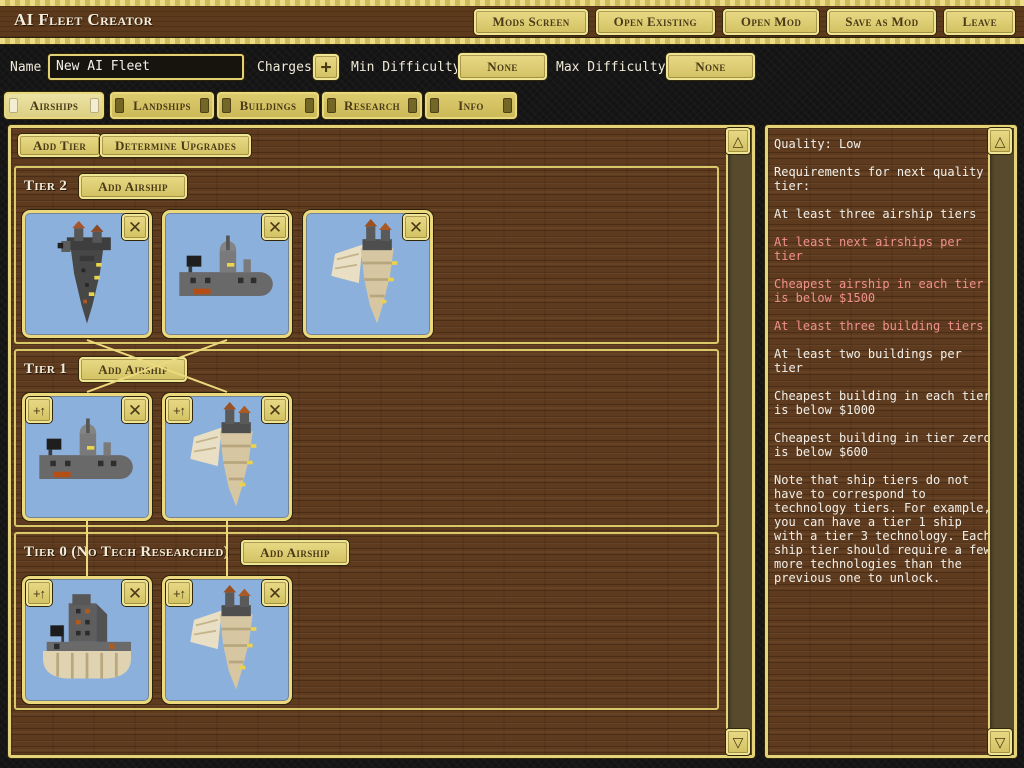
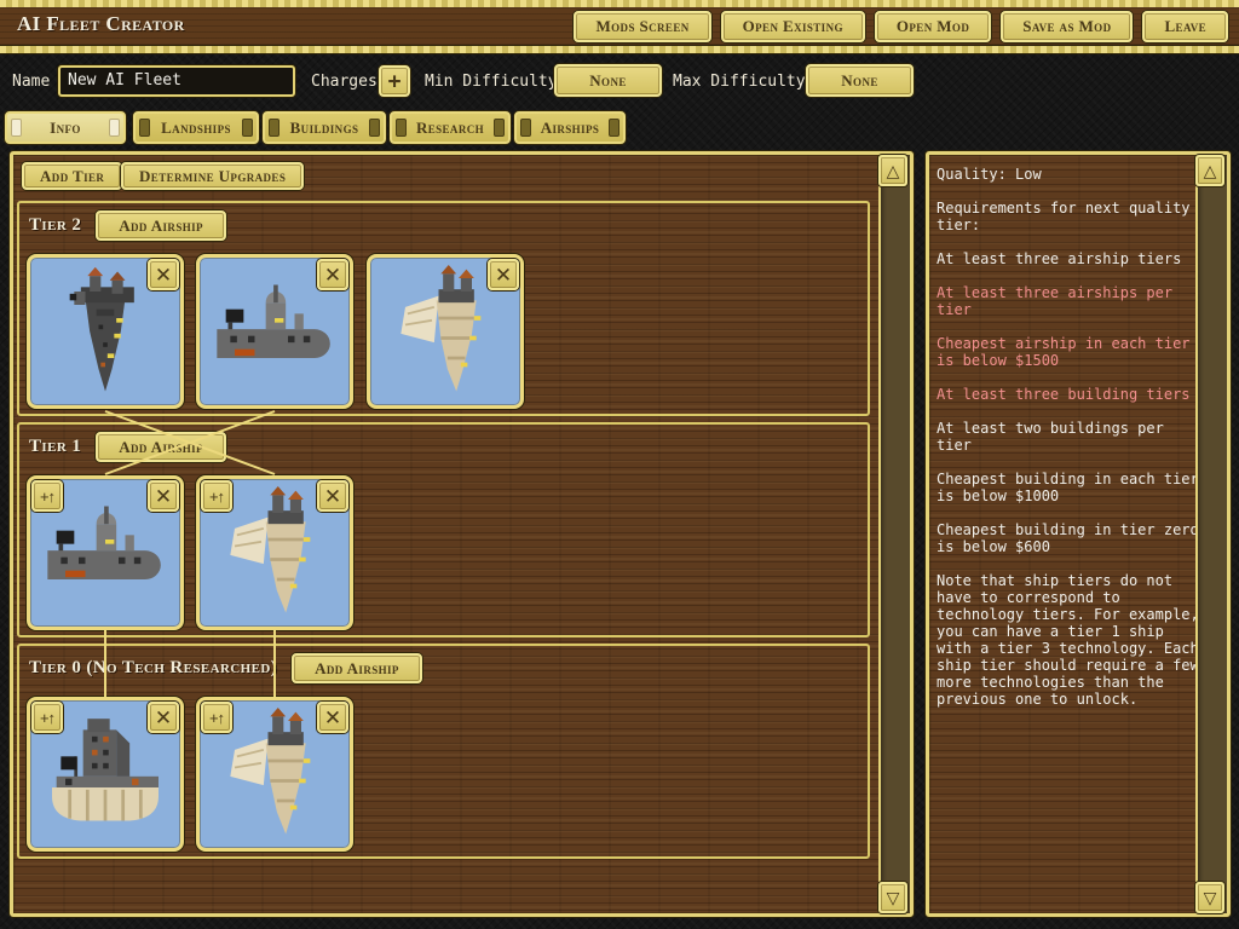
  AI Fleet Creator
  Mods Screen
  Open Existing
  Open Mod
  Save as Mod
  Leave
  Name
  New AI Fleet
  Charges
  +
  Min Difficulty
  None
  Max Difficulty
  None
- Airships
+ Info
  Landships
  Buildings
  Research
- Info
+ Airships
  Add Tier
  Determine Upgrades
  Tier 2
  Add Airship
  ✕
  ✕
  ✕
  Tier 1
  Add Airhi
  +↑
  ✕
  +↑
  ✕
  Tier 0 (No Tech Researched
  Add Airship
  +↑
  ✕
  +↑
  ✕
  △
  ▽
  Quality: Low
  Requirements for next quality tier:
  At least three airship tiers
- At least next airships per tier
+ At least three airships per tier
  Cheapest airship in each tier is below $1500
  At least three building tiers
  At least two buildings per tier
  Cheapest building in each tie is below $1000
  Cheapest building in tier zer is below $600
  Note that ship tiers do not have to correspond to technology tiers. For example you can have a tier 1 ship with a tier 3 technology. Eac ship tier should require a fe more technologies than the previous one to unlock.
  △
  ▽
